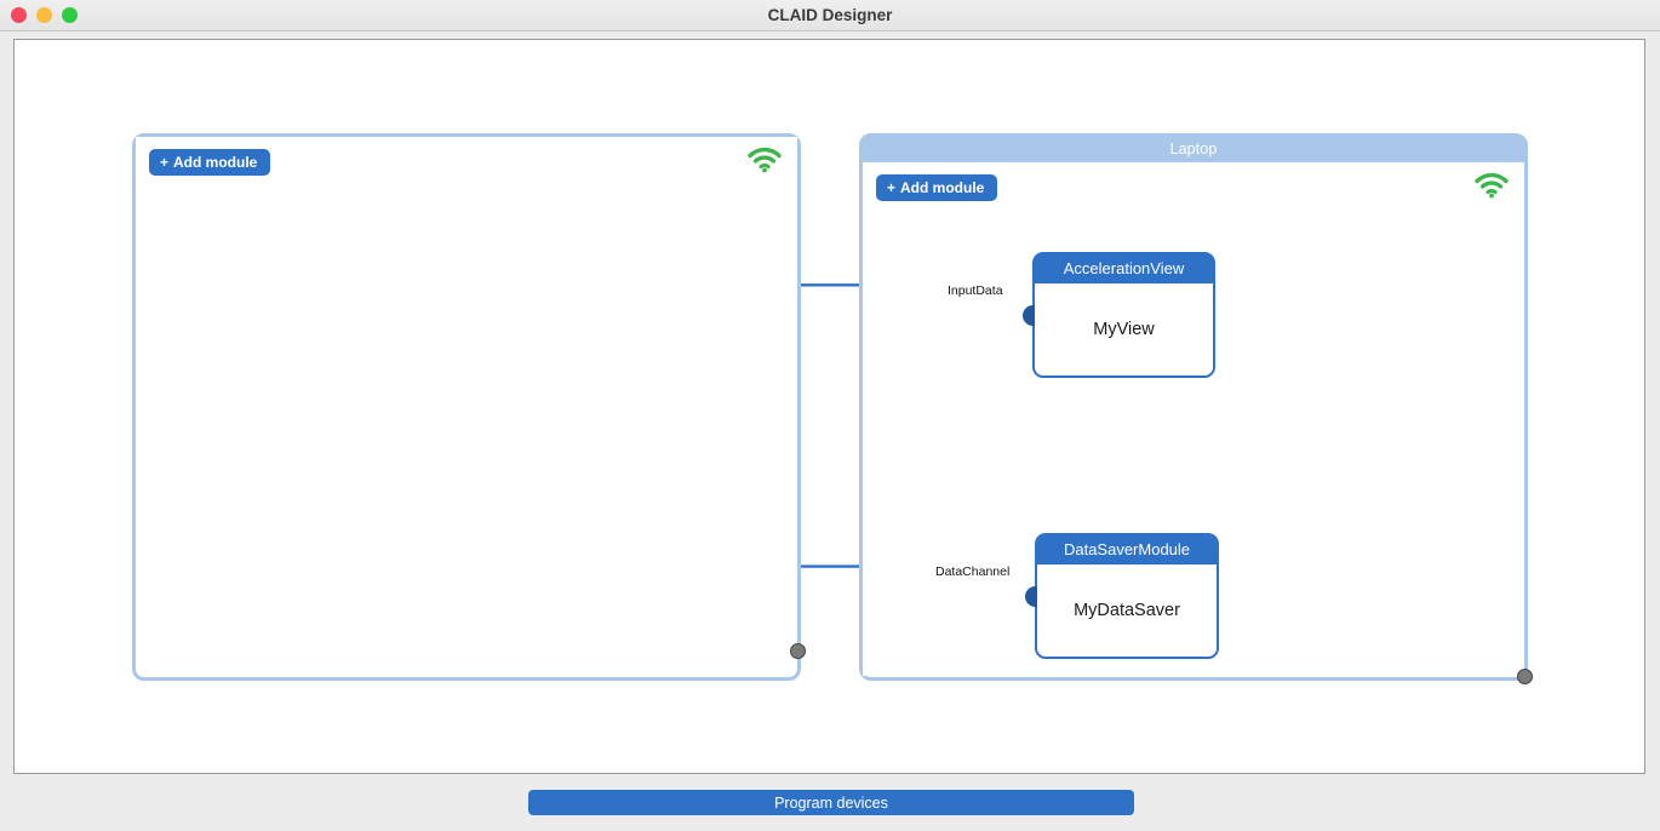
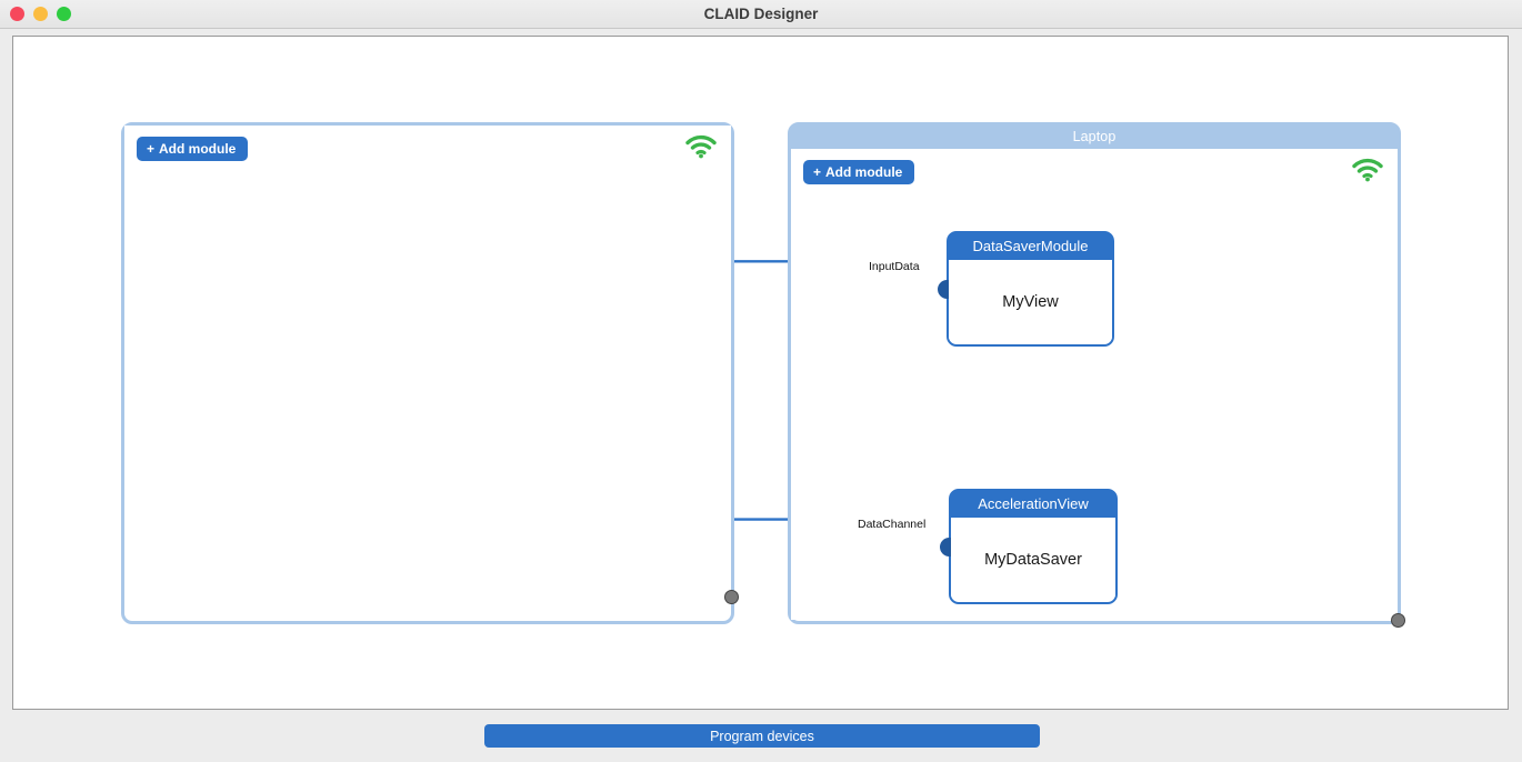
  CLAID Designer
  + Add module
  Laptop
  + Add module
- AccelerationView
+ DataSaverModule
  MyView
  InputData
- DataSaverModule
+ AccelerationView
  MyDataSaver
  DataChannel
  Program devices
